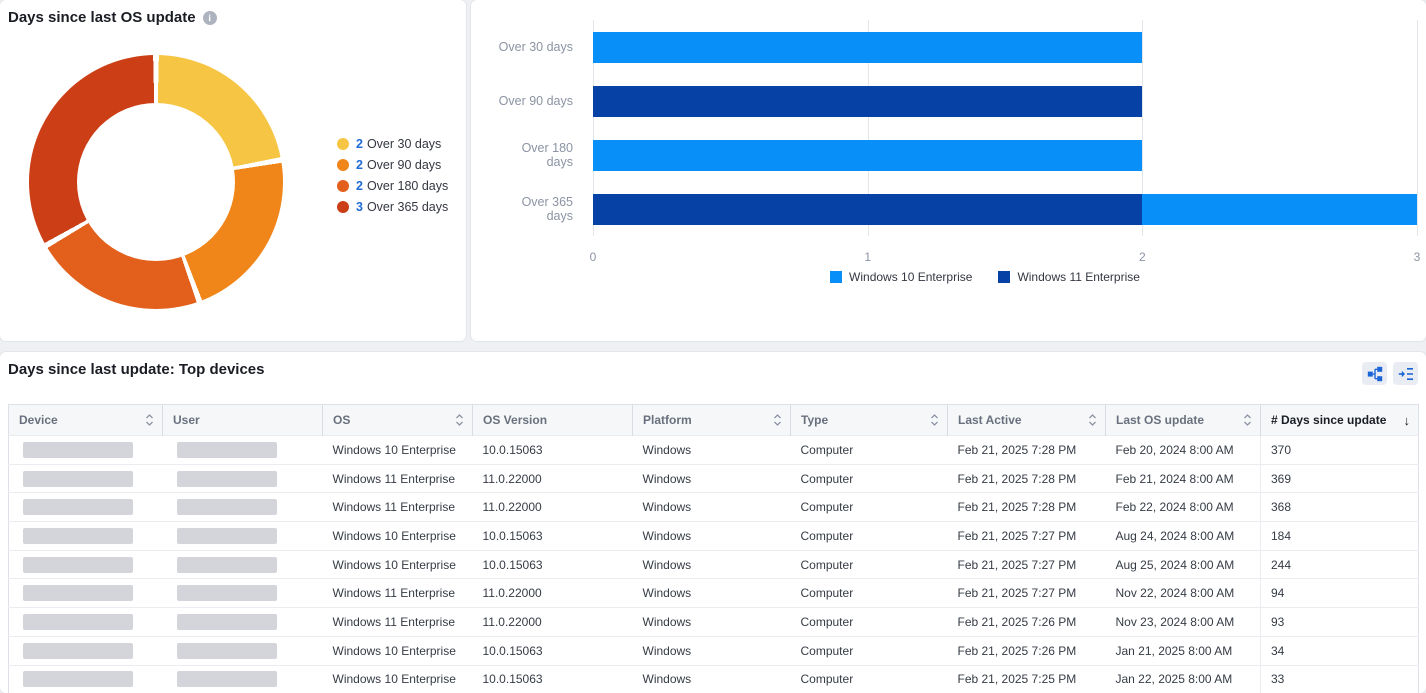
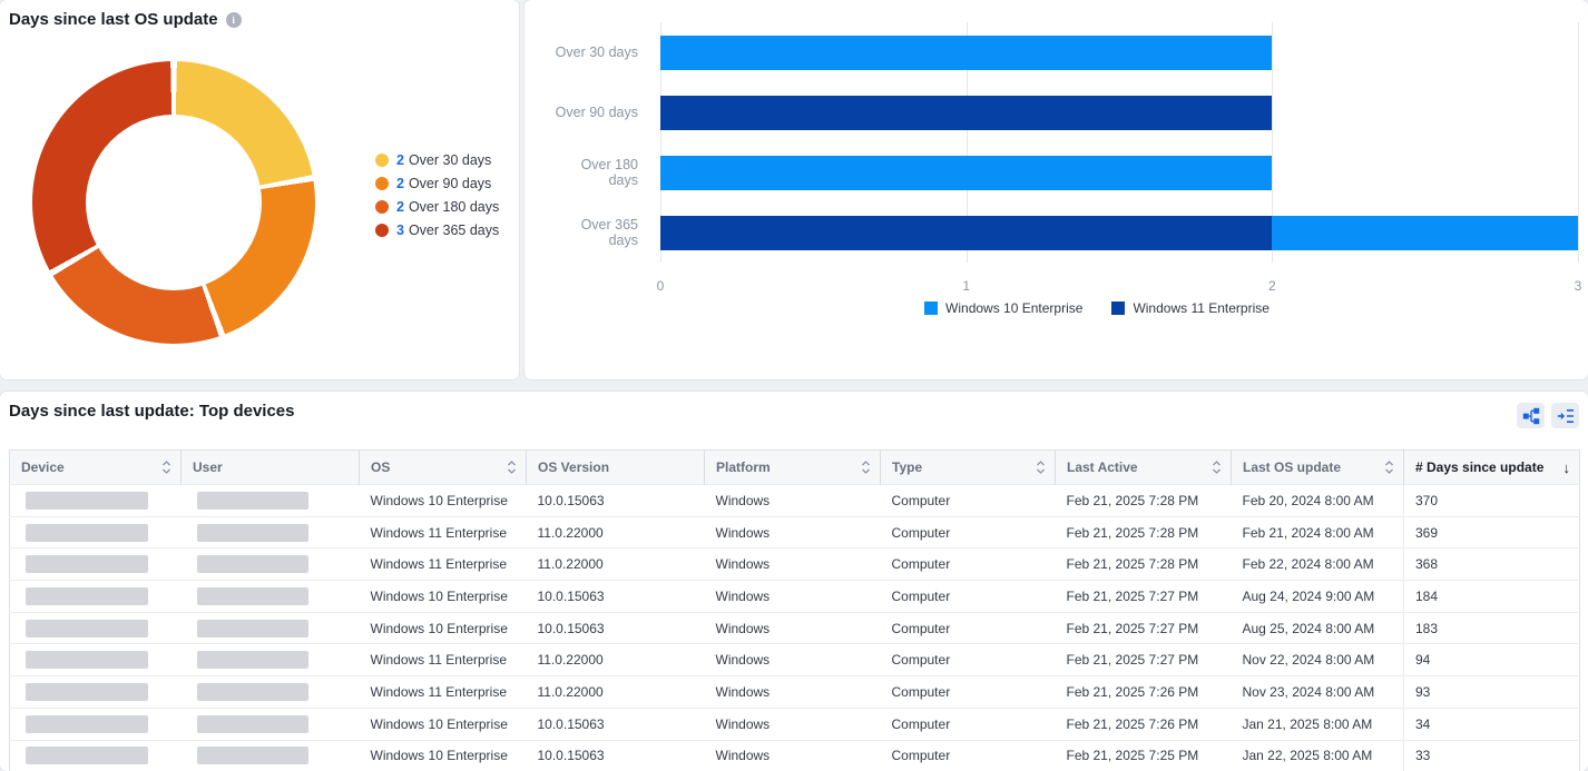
  Days since last OS update
  i
  2
  Over 30 days
  2
  Over 90 days
  2
  Over 180 days
  3
  Over 365 days
  Over 30 days
  Over 90 days
  Over 180 days
  Over 365 days
  0
  1
  2
  3
  Windows 10 Enterprise
  Windows 11 Enterprise
  Days since last update: Top devices
  Device	User	OS	OS Version	Platform	Type	Last Active	Last OS update	# Days since update ↓
  		Windows 10 Enterprise	10.0.15063	Windows	Computer	Feb 21, 2025 7:28 PM	Feb 20, 2024 8:00 AM	370
  		Windows 11 Enterprise	11.0.22000	Windows	Computer	Feb 21, 2025 7:28 PM	Feb 21, 2024 8:00 AM	369
  		Windows 11 Enterprise	11.0.22000	Windows	Computer	Feb 21, 2025 7:28 PM	Feb 22, 2024 8:00 AM	368
- 		Windows 10 Enterprise	10.0.15063	Windows	Computer	Feb 21, 2025 7:27 PM	Aug 24, 2024 8:00 AM	184
+ 		Windows 10 Enterprise	10.0.15063	Windows	Computer	Feb 21, 2025 7:27 PM	Aug 24, 2024 9:00 AM	184
- 		Windows 10 Enterprise	10.0.15063	Windows	Computer	Feb 21, 2025 7:27 PM	Aug 25, 2024 8:00 AM	244
+ 		Windows 10 Enterprise	10.0.15063	Windows	Computer	Feb 21, 2025 7:27 PM	Aug 25, 2024 8:00 AM	183
  		Windows 11 Enterprise	11.0.22000	Windows	Computer	Feb 21, 2025 7:27 PM	Nov 22, 2024 8:00 AM	94
  		Windows 11 Enterprise	11.0.22000	Windows	Computer	Feb 21, 2025 7:26 PM	Nov 23, 2024 8:00 AM	93
  		Windows 10 Enterprise	10.0.15063	Windows	Computer	Feb 21, 2025 7:26 PM	Jan 21, 2025 8:00 AM	34
  		Windows 10 Enterprise	10.0.15063	Windows	Computer	Feb 21, 2025 7:25 PM	Jan 22, 2025 8:00 AM	33
